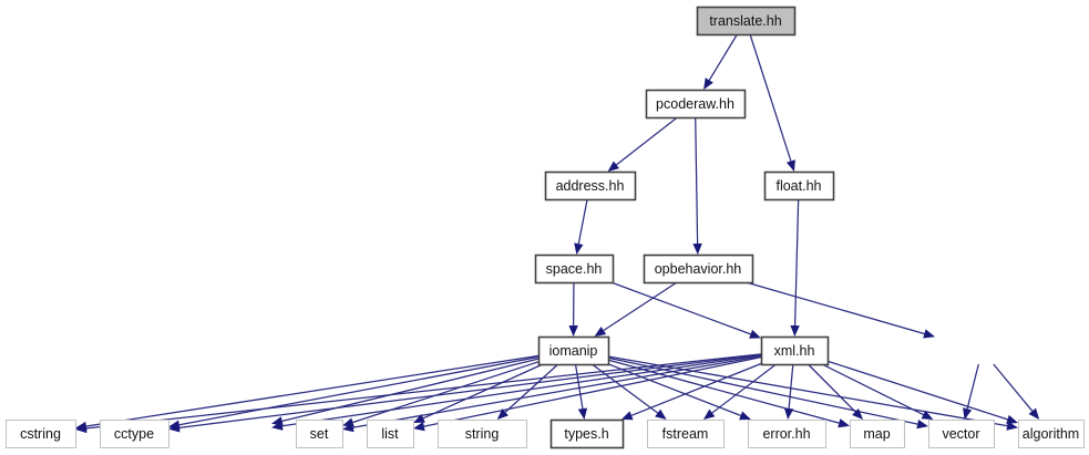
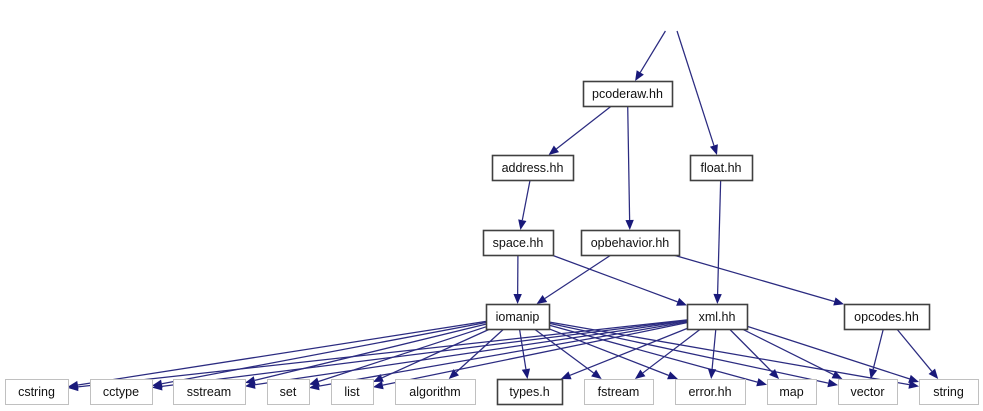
- translate.hh
  pcoderaw.hh
  address.hh
  float.hh
  space.hh
  opbehavior.hh
  iomanip
  xml.hh
+ opcodes.hh
  cstring
  cctype
+ sstream
  set
  list
- string
+ algorithm
  types.h
  fstream
  error.hh
  map
  vector
- algorithm
+ string
